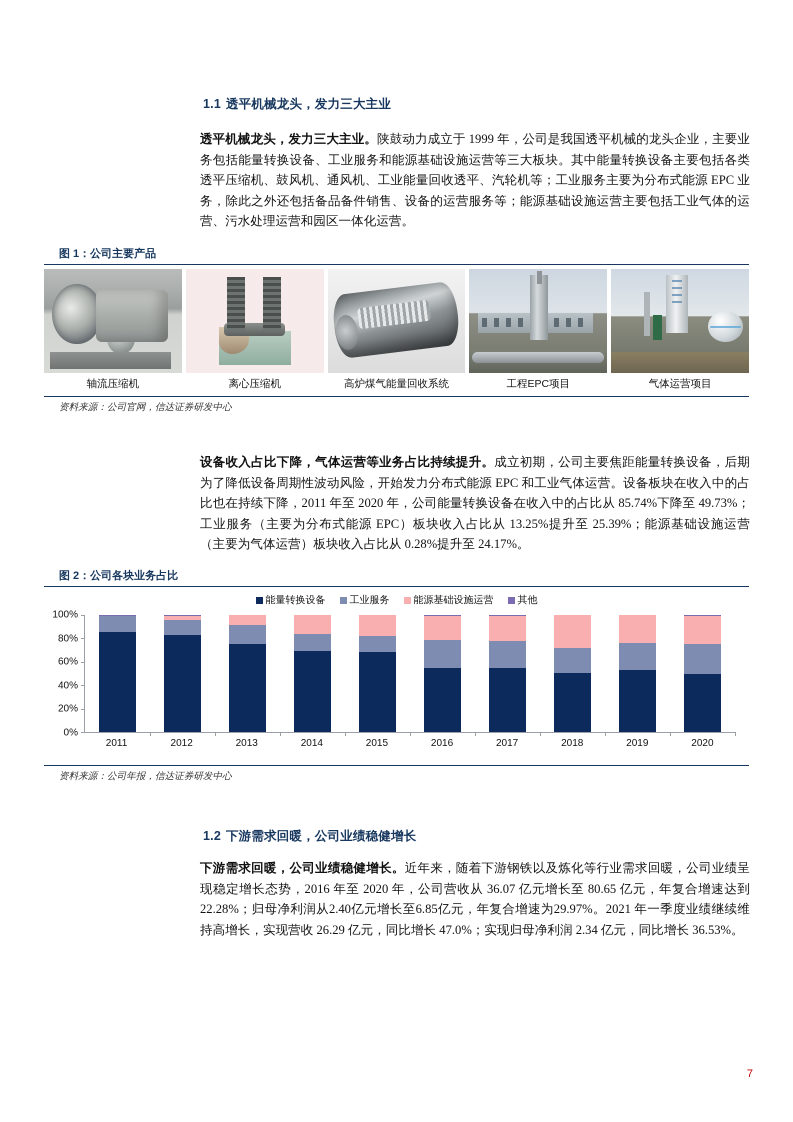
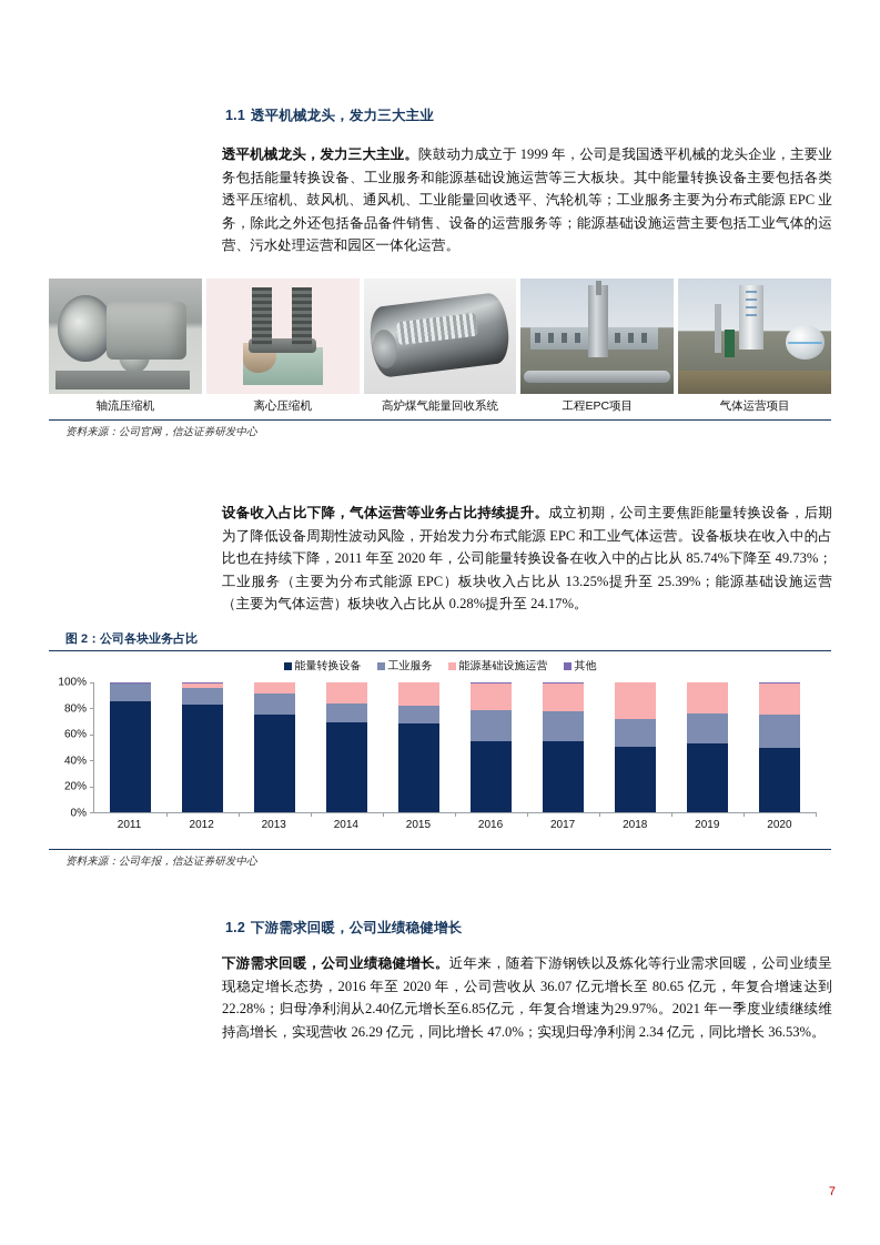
  1.1 透平机械龙头，发力三大主业
  透平机械龙头，发力三大主业。陕鼓动力成立于 1999 年，公司是我国透平机械的龙头企业，主要业务包括能量转换设备、工业服务和能源基础设施运营等三大板块。其中能量转换设备主要包括各类透平压缩机、鼓风机、通风机、工业能量回收透平、汽轮机等；工业服务主要为分布式能源 EPC 业务，除此之外还包括备品备件销售、设备的运营服务等；能源基础设施运营主要包括工业气体的运营、污水处理运营和园区一体化运营。
- 图 1：公司主要产品
  轴流压缩机
  离心压缩机
  高炉煤气能量回收系统
  工程EPC项目
  气体运营项目
  资料来源：公司官网，信达证券研发中心
  设备收入占比下降，气体运营等业务占比持续提升。成立初期，公司主要焦距能量转换设备，后期为了降低设备周期性波动风险，开始发力分布式能源 EPC 和工业气体运营。设备板块在收入中的占比也在持续下降，2011 年至 2020 年，公司能量转换设备在收入中的占比从 85.74%下降至 49.73%；工业服务（主要为分布式能源 EPC）板块收入占比从 13.25%提升至 25.39%；能源基础设施运营（主要为气体运营）板块收入占比从 0.28%提升至 24.17%。
  图 2：公司各块业务占比
  能量转换设备
  工业服务
  能源基础设施运营
  其他
  0%
  20%
  40%
  60%
  80%
  100%
  2011
  2012
  2013
  2014
  2015
  2016
  2017
  2018
  2019
  2020
  资料来源：公司年报，信达证券研发中心
  1.2 下游需求回暖，公司业绩稳健增长
  下游需求回暖，公司业绩稳健增长。近年来，随着下游钢铁以及炼化等行业需求回暖，公司业绩呈现稳定增长态势，2016 年至 2020 年，公司营收从 36.07 亿元增长至 80.65 亿元，年复合增速达到22.28%；归母净利润从2.40亿元增长至6.85亿元，年复合增速为29.97%。2021 年一季度业绩继续维持高增长，实现营收 26.29 亿元，同比增长 47.0%；实现归母净利润 2.34 亿元，同比增长 36.53%。
  7
